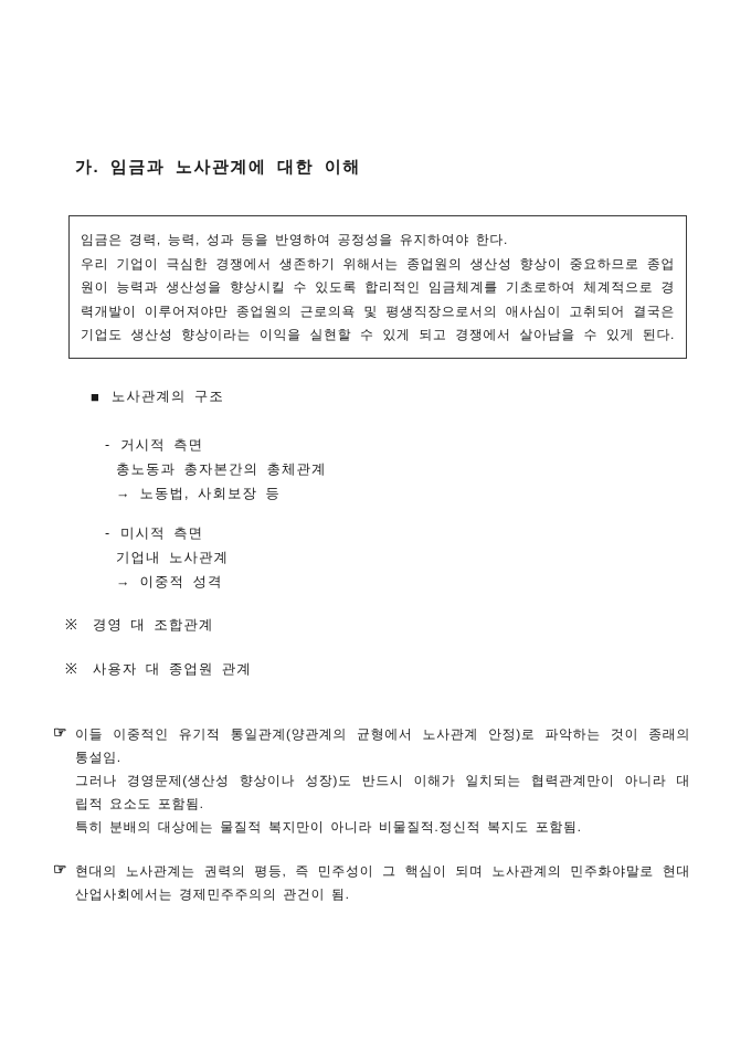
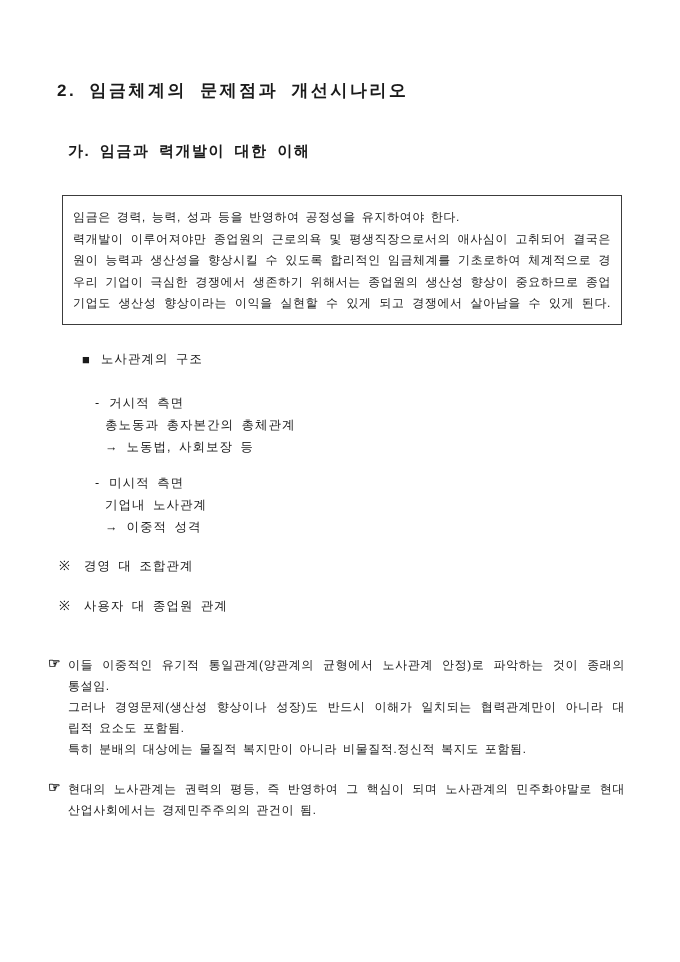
+ 2. 임금체계의 문제점과 개선시나리오
- 가. 임금과 노사관계에 대한 이해
+ 가. 임금과 력개발이 대한 이해
  임금은 경력, 능력, 성과 등을 반영하여 공정성을 유지하여야 한다.
- 우리 기업이 극심한 경쟁에서 생존하기 위해서는 종업원의 생산성 향상이 중요하므로 종업
+ 력개발이 이루어져야만 종업원의 근로의욕 및 평생직장으로서의 애사심이 고취되어 결국은
  원이 능력과 생산성을 향상시킬 수 있도록 합리적인 임금체계를 기초로하여 체계적으로 경
- 력개발이 이루어져야만 종업원의 근로의욕 및 평생직장으로서의 애사심이 고취되어 결국은
+ 우리 기업이 극심한 경쟁에서 생존하기 위해서는 종업원의 생산성 향상이 중요하므로 종업
  기업도 생산성 향상이라는 이익을 실현할 수 있게 되고 경쟁에서 살아남을 수 있게 된다.
  ■ 노사관계의 구조
  - 거시적 측면
  총노동과 총자본간의 총체관계
  → 노동법, 사회보장 등
  - 미시적 측면
  기업내 노사관계
  → 이중적 성격
  ※ 경영 대 조합관계
  ※ 사용자 대 종업원 관계
  ☞
  이들 이중적인 유기적 통일관계(양관계의 균형에서 노사관계 안정)로 파악하는 것이 종래의
  통설임.
  그러나 경영문제(생산성 향상이나 성장)도 반드시 이해가 일치되는 협력관계만이 아니라 대
  립적 요소도 포함됨.
  특히 분배의 대상에는 물질적 복지만이 아니라 비물질적.정신적 복지도 포함됨.
  ☞
- 현대의 노사관계는 권력의 평등, 즉 민주성이 그 핵심이 되며 노사관계의 민주화야말로 현대
+ 현대의 노사관계는 권력의 평등, 즉 반영하여 그 핵심이 되며 노사관계의 민주화야말로 현대
  산업사회에서는 경제민주주의의 관건이 됨.
